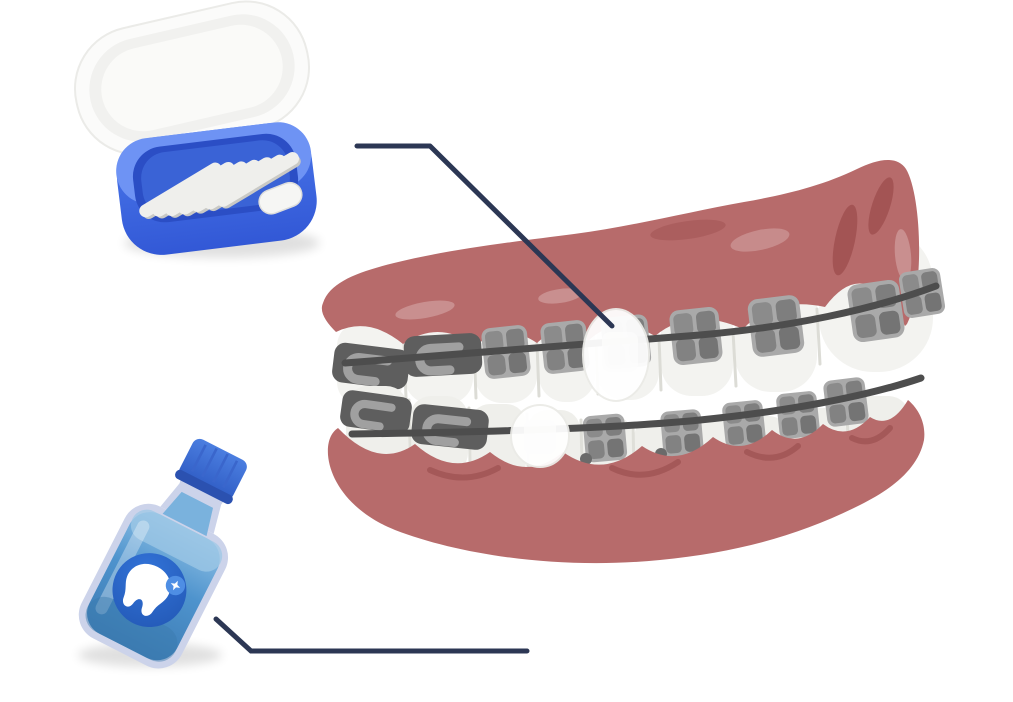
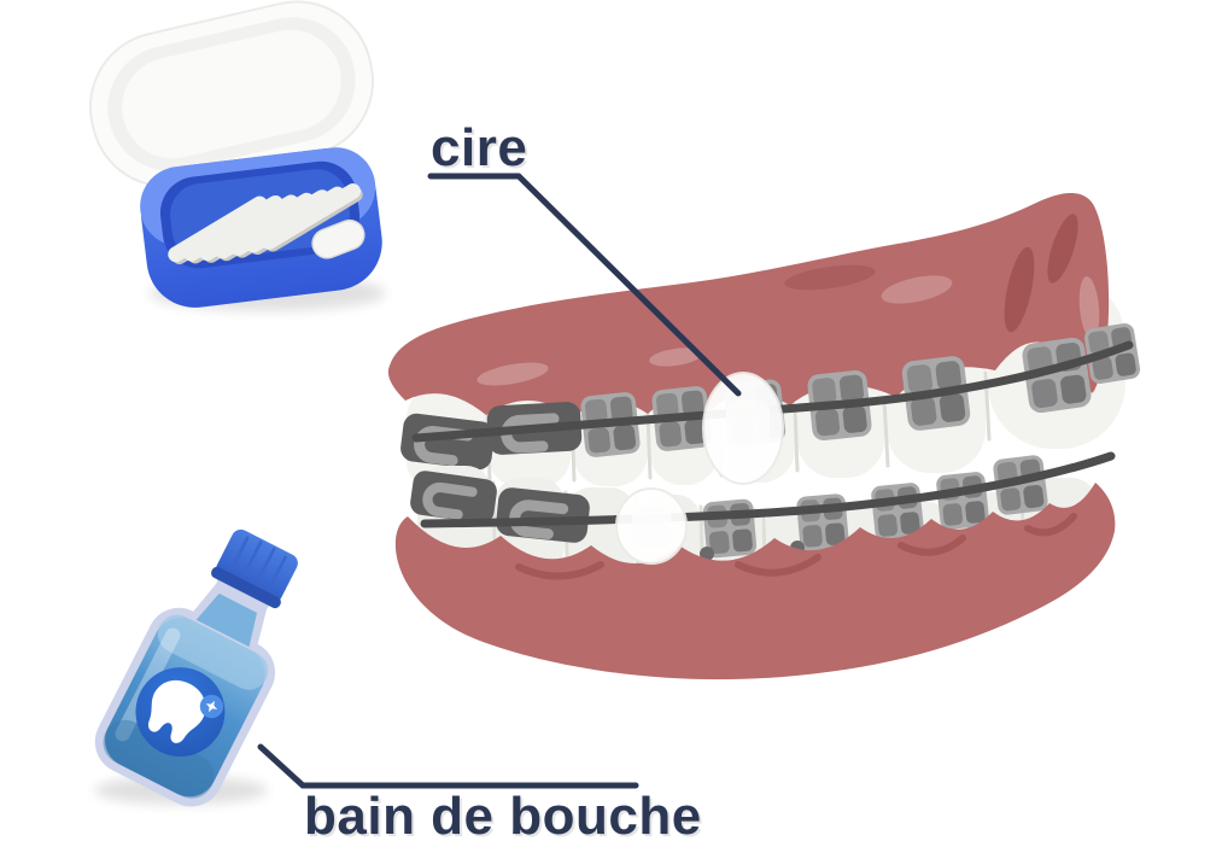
+ cire
+ bain de bouche
